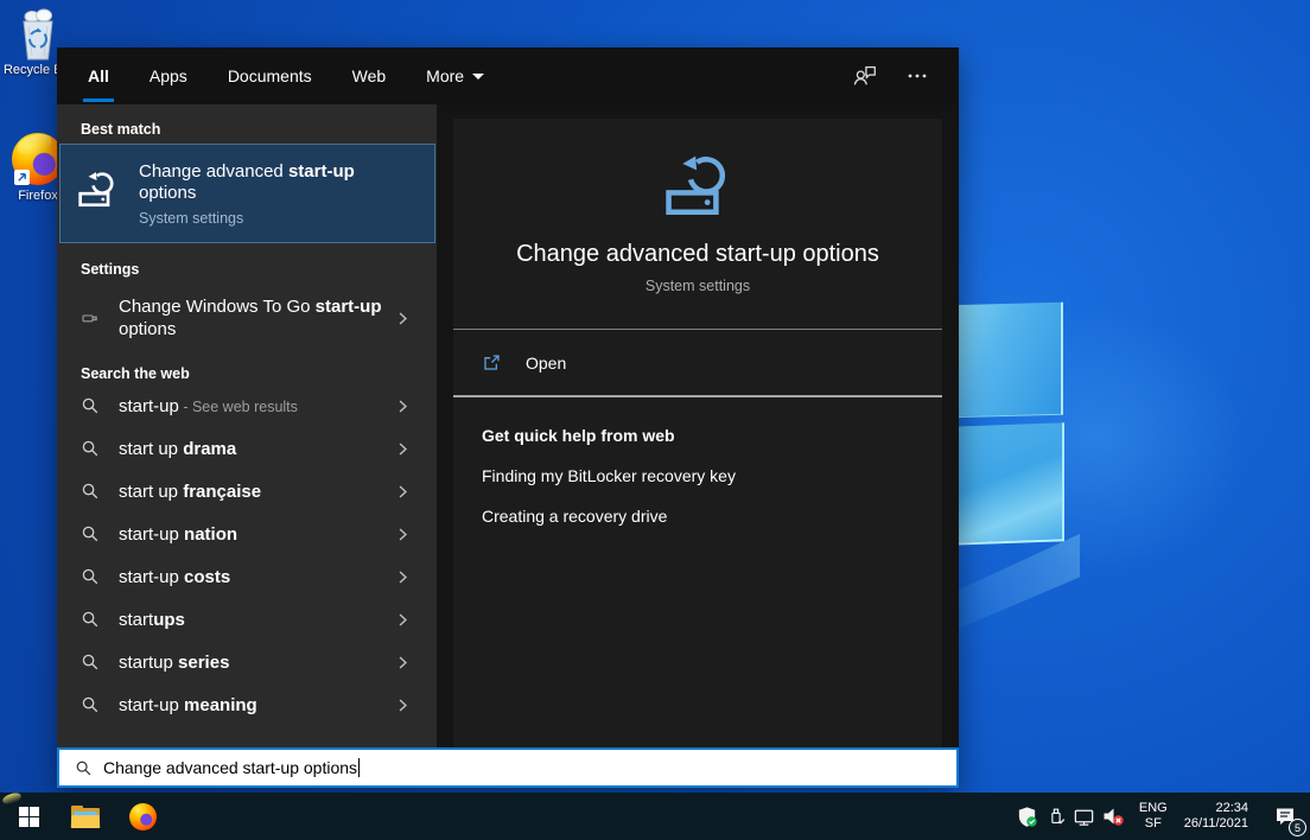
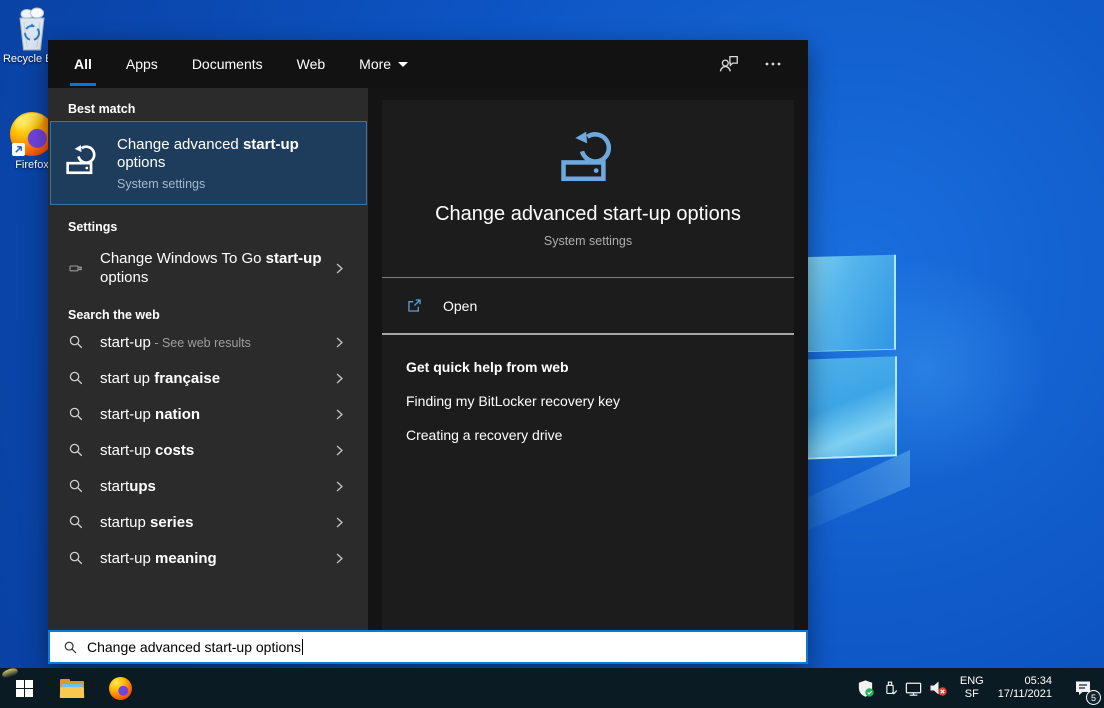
  Recycle
  Firefox
  All
  Apps
  Documents
  Web
  More
  Best match
  Change advanced start-up options
  System settings
  Settings
  Change Windows To Go start-up options
  Search the web
  start-up - See web results
- start up drama
  start up française
  start-up nation
  start-up costs
  startups
  startup series
  start-up meaning
  Change advanced start-up options
  System settings
  Open
  Get quick help from web
  Finding my BitLocker recovery key
  Creating a recovery drive
  Change advanced start-up options
  ENG
  SF
- 22:34
+ 05:34
- 26/11/2021
+ 17/11/2021
  5
